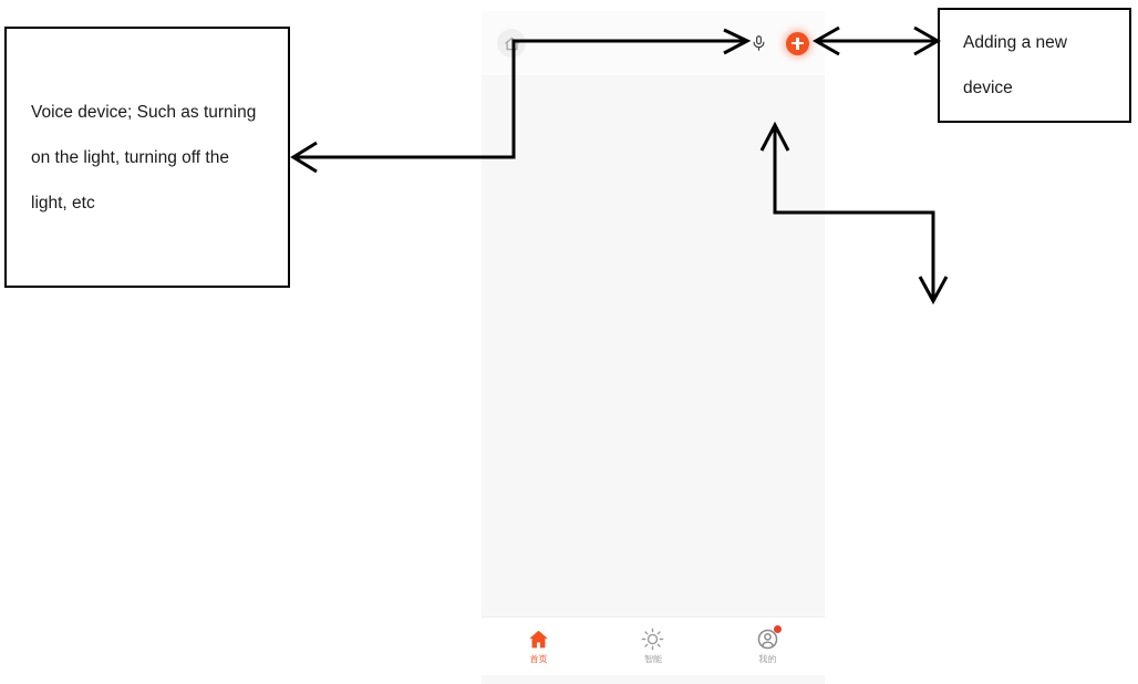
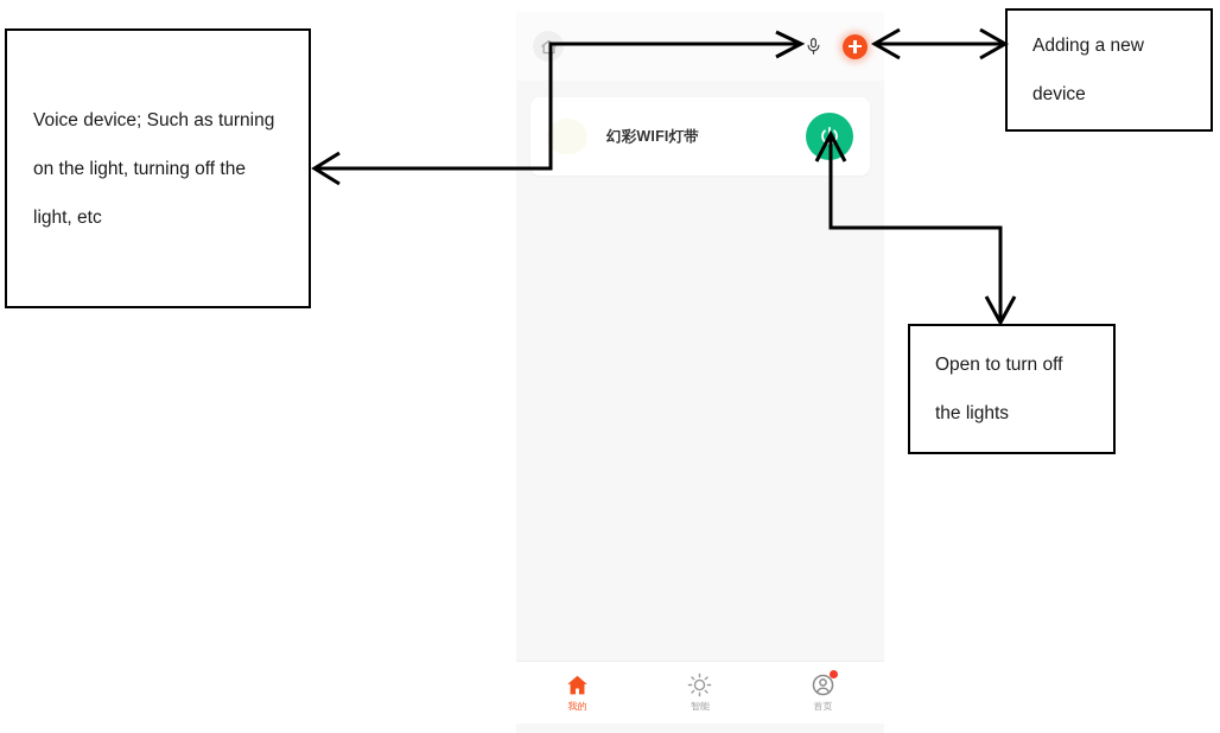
+ 幻彩WIFI灯带
- 首页
+ 我的
  智能
- 我的
+ 首页
  Voice device; Such as turning on the light, turning off the light, etc
  Adding a new device
+ Open to turn off the lights
